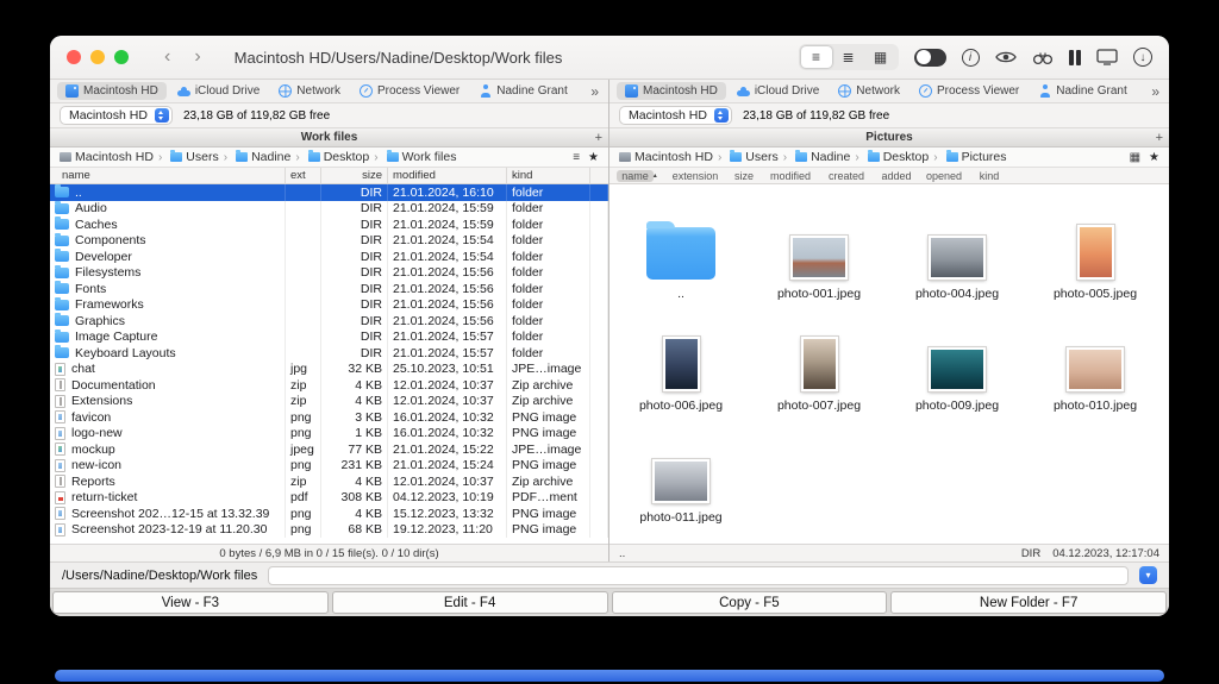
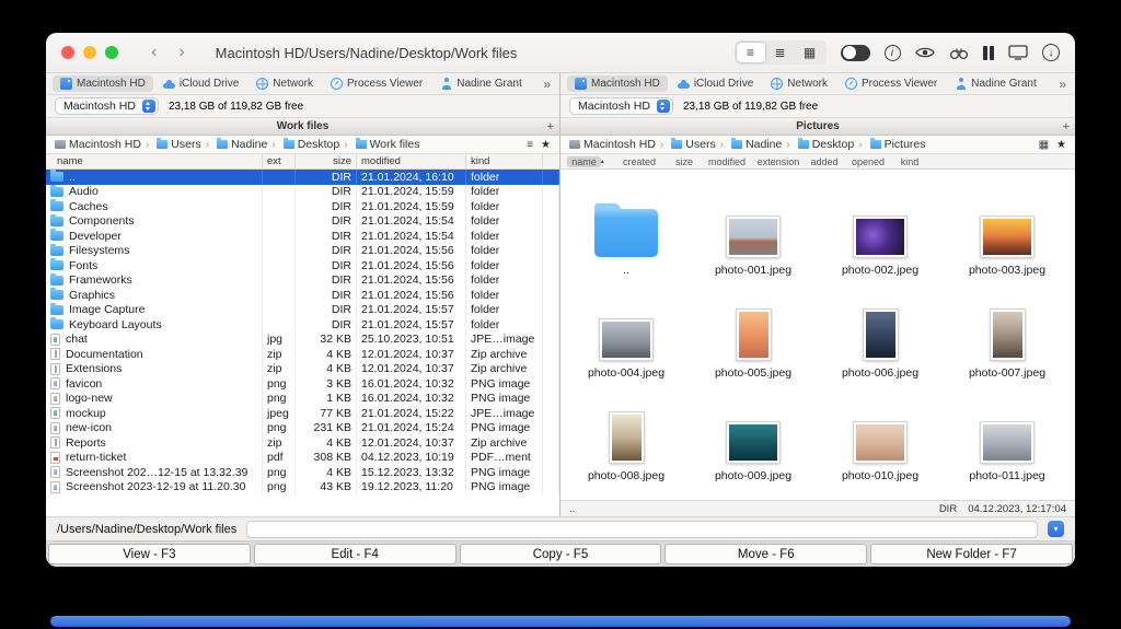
  ‹
  ›
  Macintosh HD/Users/Nadine/Desktop/Work files
  ≡
  ≣
  ▦
  i
  ↓
  Macintosh HD
  iCloud Drive
  Network
  Process Viewer
  Nadine Grant
  »
  Macintosh HD
  23,18 GB of 119,82 GB free
  Work files
  +
  Macintosh HD
  Users
  Nadine
  Desktop
  Work files
  ≡
  ★
  name
  ext
  size
  modified
  kind
  ..
  DIR
  21.01.2024, 16:10
  folder
  Audio
  DIR
  21.01.2024, 15:59
  folder
  Caches
  DIR
  21.01.2024, 15:59
  folder
  Components
  DIR
  21.01.2024, 15:54
  folder
  Developer
  DIR
  21.01.2024, 15:54
  folder
  Filesystems
  DIR
  21.01.2024, 15:56
  folder
  Fonts
  DIR
  21.01.2024, 15:56
  folder
  Frameworks
  DIR
  21.01.2024, 15:56
  folder
  Graphics
  DIR
  21.01.2024, 15:56
  folder
  Image Capture
  DIR
  21.01.2024, 15:57
  folder
  Keyboard Layouts
  DIR
  21.01.2024, 15:57
  folder
  chat
  jpg
  32 KB
  25.10.2023, 10:51
  JPE…image
  Documentation
  zip
  4 KB
  12.01.2024, 10:37
  Zip archive
  Extensions
  zip
  4 KB
  12.01.2024, 10:37
  Zip archive
  favicon
  png
  3 KB
  16.01.2024, 10:32
  PNG image
  logo-new
  png
  1 KB
  16.01.2024, 10:32
  PNG image
  mockup
  jpeg
  77 KB
  21.01.2024, 15:22
  JPE…image
  new-icon
  png
  231 KB
  21.01.2024, 15:24
  PNG image
  Reports
  zip
  4 KB
  12.01.2024, 10:37
  Zip archive
  return-ticket
  pdf
  308 KB
  04.12.2023, 10:19
  PDF…ment
  Screenshot 202…12-15 at 13.32.39
  png
  4 KB
  15.12.2023, 13:32
  PNG image
  Screenshot 2023-12-19 at 11.20.30
  png
- 68 KB
+ 43 KB
  19.12.2023, 11:20
  PNG image
- 0 bytes / 6,9 MB in 0 / 15 file(s). 0 / 10 dir(s)
  Macintosh HD
  iCloud Drive
  Network
  Process Viewer
  Nadine Grant
  »
  Macintosh HD
  23,18 GB of 119,82 GB free
  Pictures
  +
  Macintosh HD
  Users
  Nadine
  Desktop
  Pictures
  ▦
  ★
  name
- extension
+ created
  size
  modified
- created
+ extension
  added
  opened
  kind
  ..
  photo-001.jpeg
+ photo-002.jpeg
+ photo-003.jpeg
  photo-004.jpeg
  photo-005.jpeg
  photo-006.jpeg
  photo-007.jpeg
+ photo-008.jpeg
  photo-009.jpeg
  photo-010.jpeg
  photo-011.jpeg
  ..
  DIR
  04.12.2023, 12:17:04
  /Users/Nadine/Desktop/Work files
  ▾
  View - F3
  Edit - F4
  Copy - F5
+ Move - F6
  New Folder - F7
